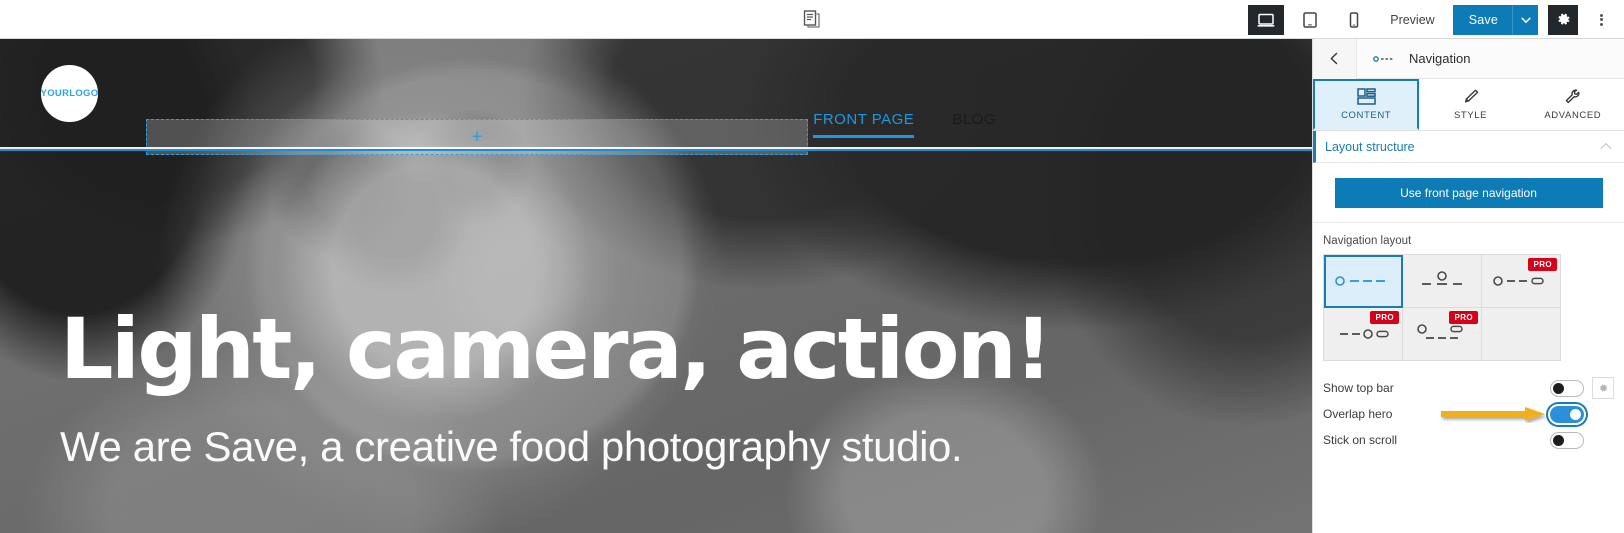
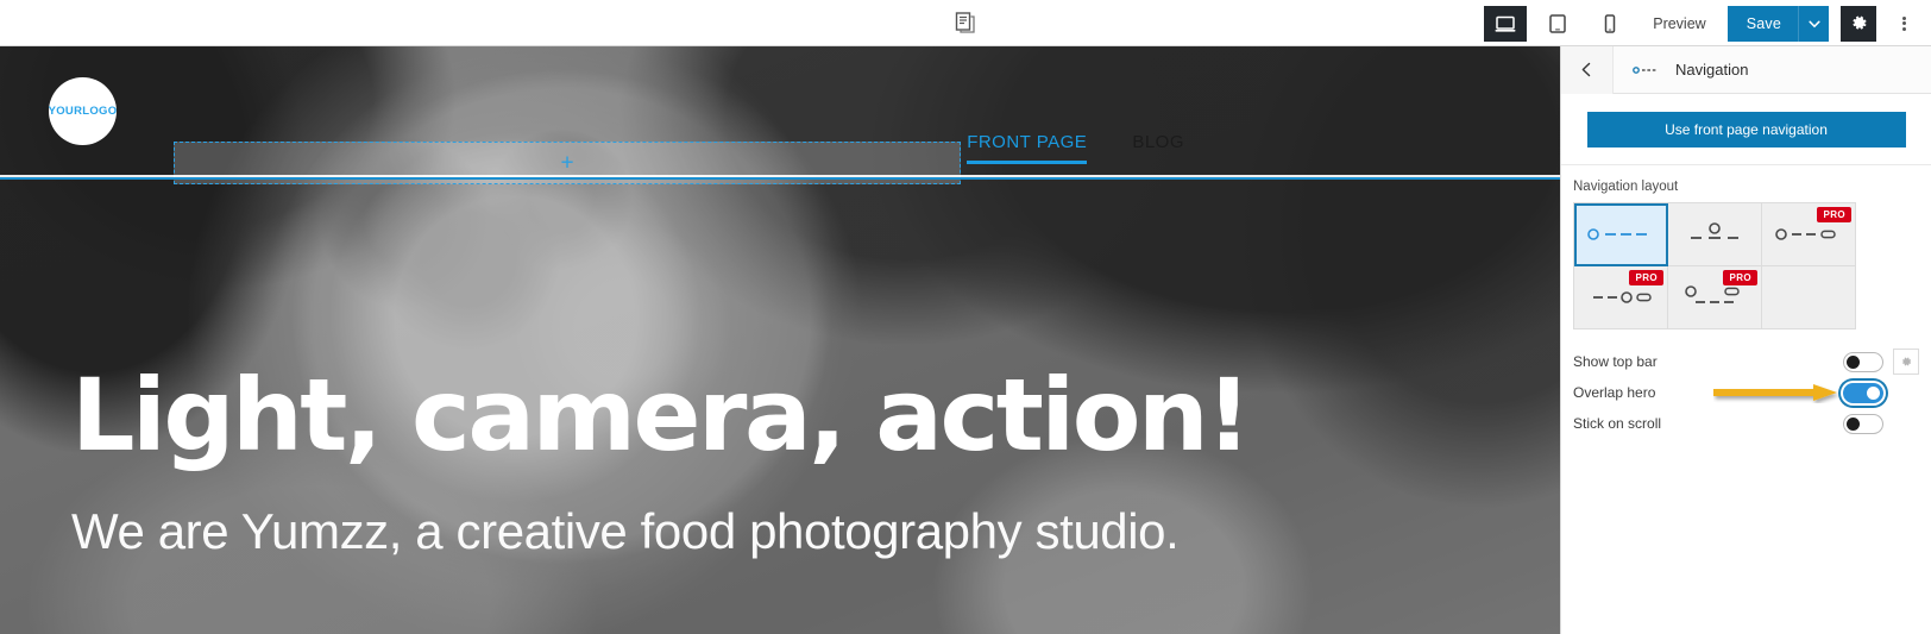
  Preview
  Save
  YOURLOGO
  +
  FRONT PAGE
  Light, camera, action!
- We are Save, a creative food photography studio.
+ We are Yumzz, a creative food photography studio.
  Navigation
- CONTENT
- STYLE
- ADVANCED
- Layout structure
  Use front page navigation
  Navigation layout
  PRO
  PRO
  PRO
  Show top bar
  Overlap hero
  Stick on scroll
